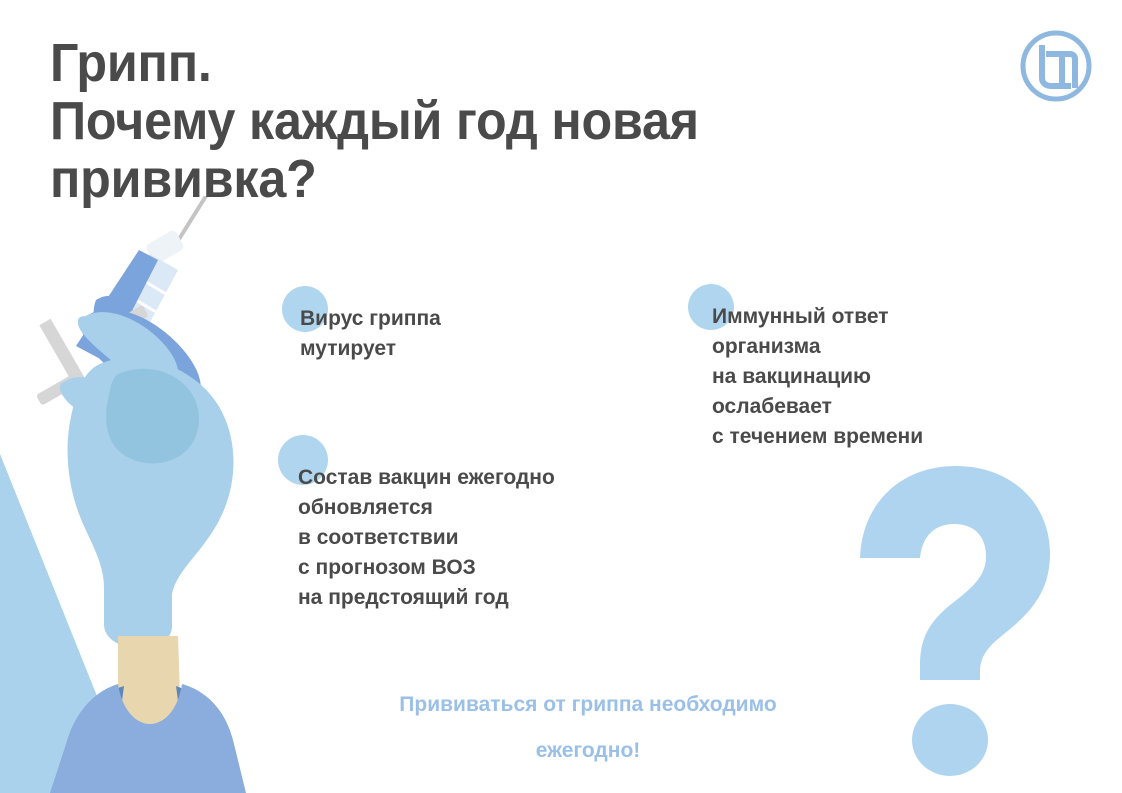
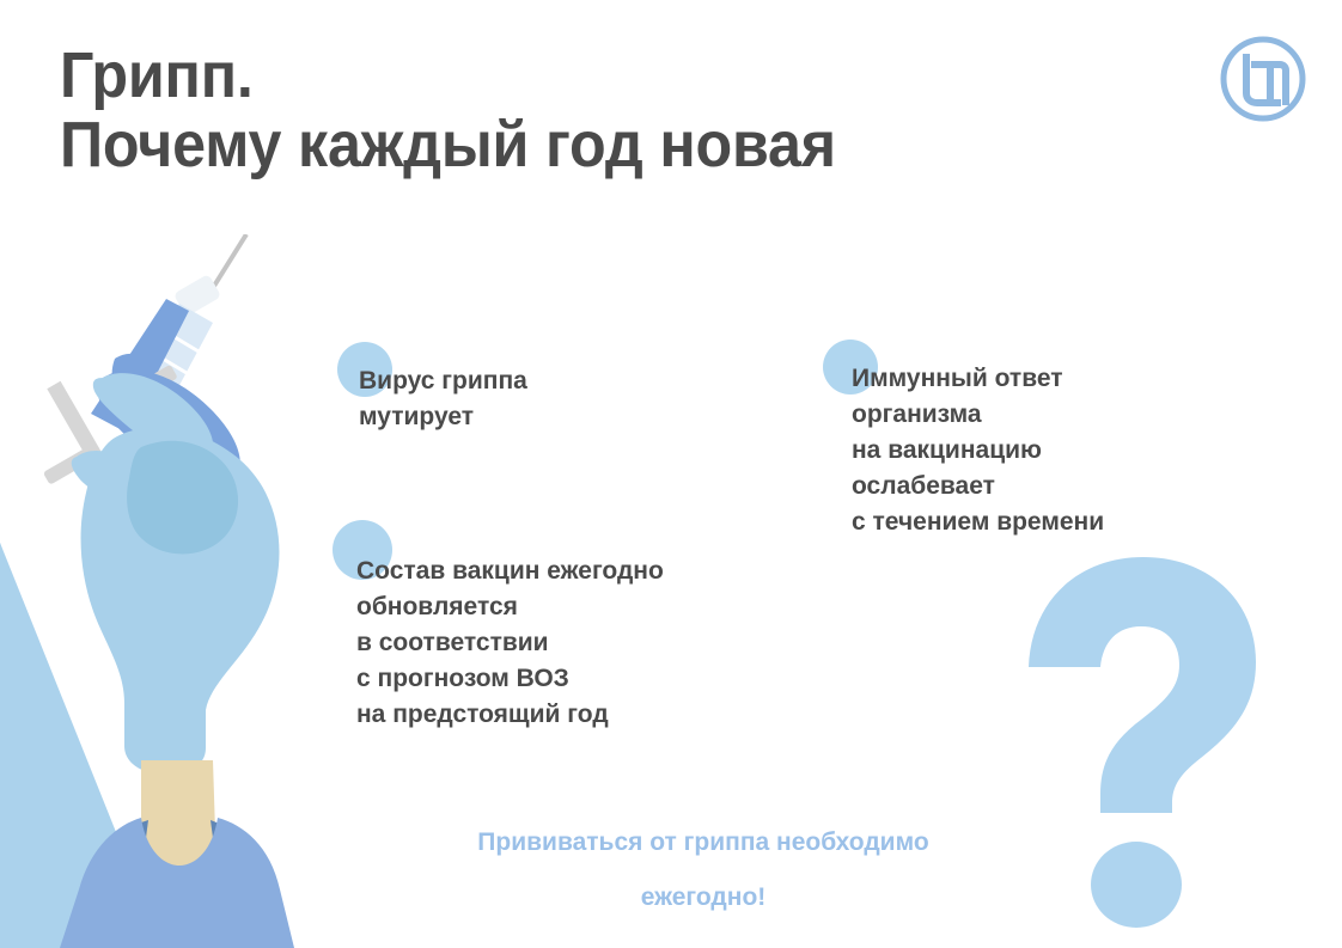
  Грипп.
  Почему каждый год новая
- прививка?
  Вирус гриппа
  мутирует
  Состав вакцин ежегодно
  обновляется
  в соответствии
  с прогнозом ВОЗ
  на предстоящий год
  Иммунный ответ
  организма
  на вакцинацию
  ослабевает
  с течением времени
  Прививаться от гриппа необходимо
  ежегодно!
